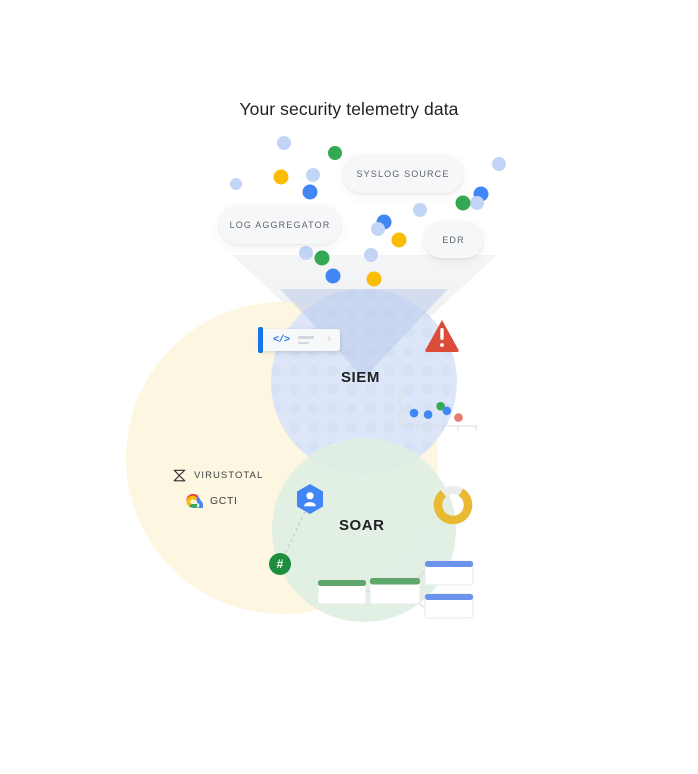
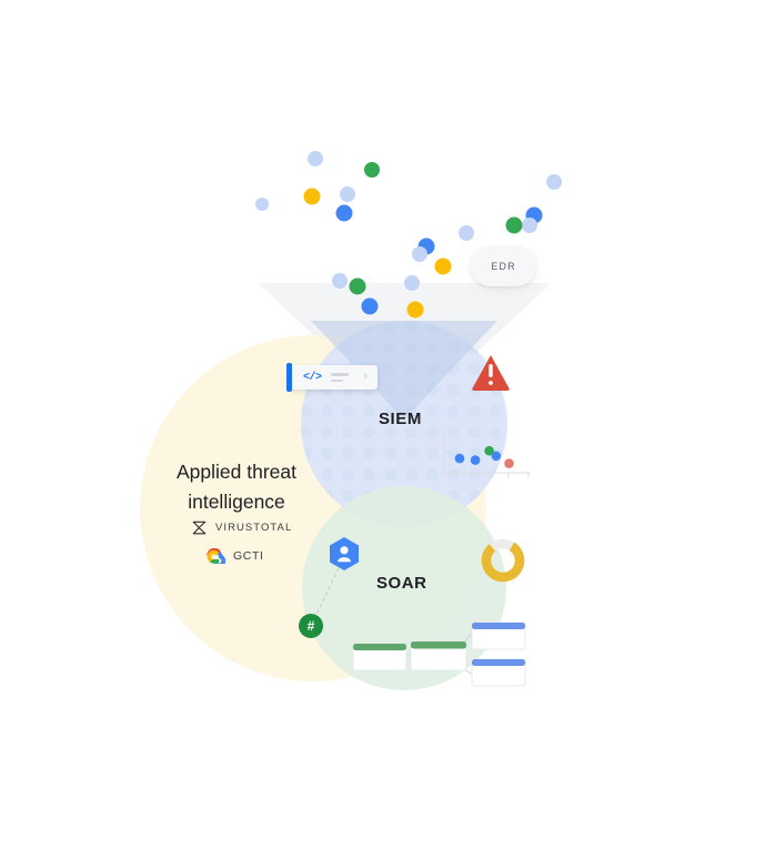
- Your security telemetry data
  #
- SYSLOG SOURCE
- LOG AGGREGATOR
  EDR
  </>
  ›
  SIEM
  SOAR
+ Applied threat
+ intelligence
  VIRUSTOTAL
  GCTI
